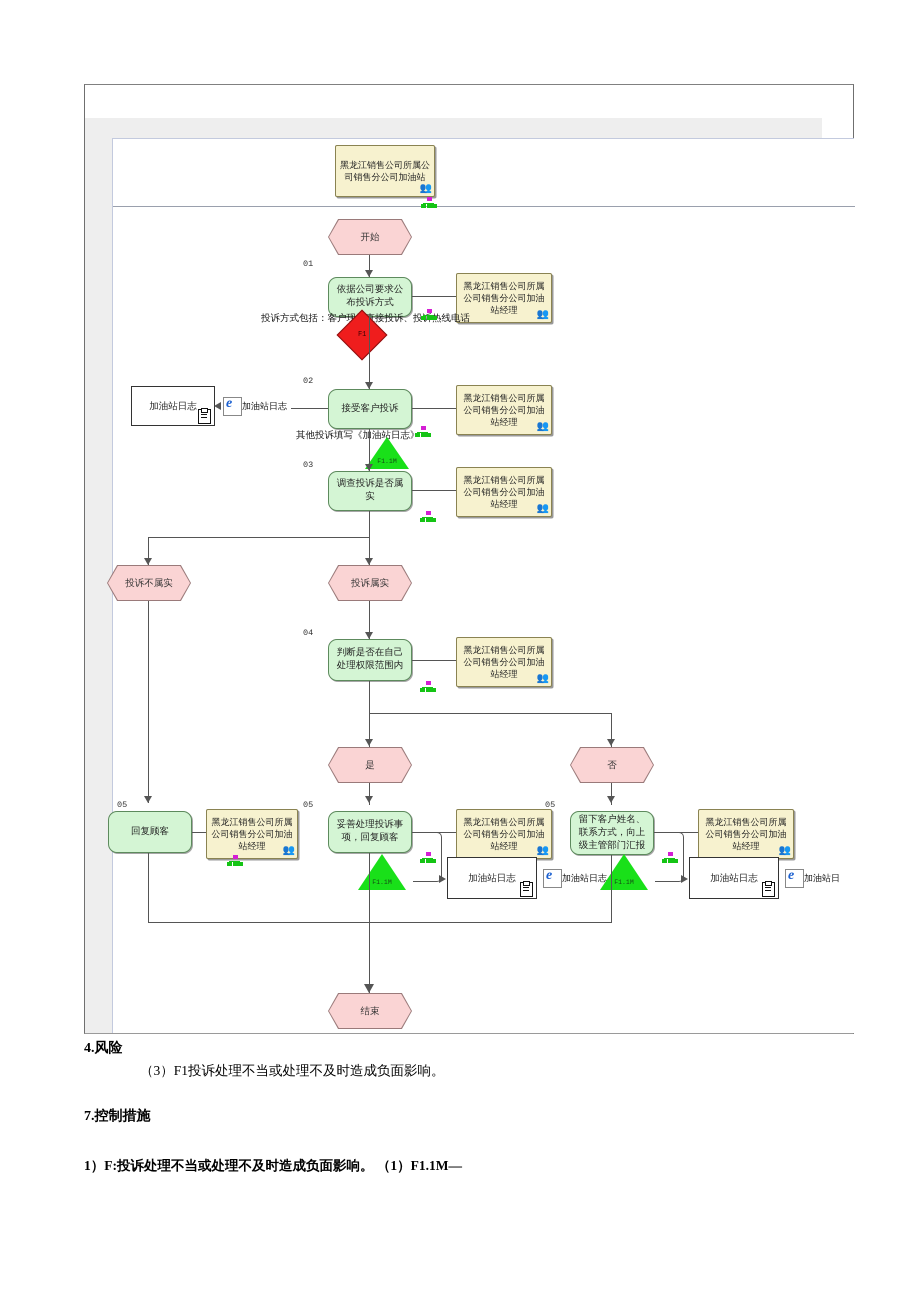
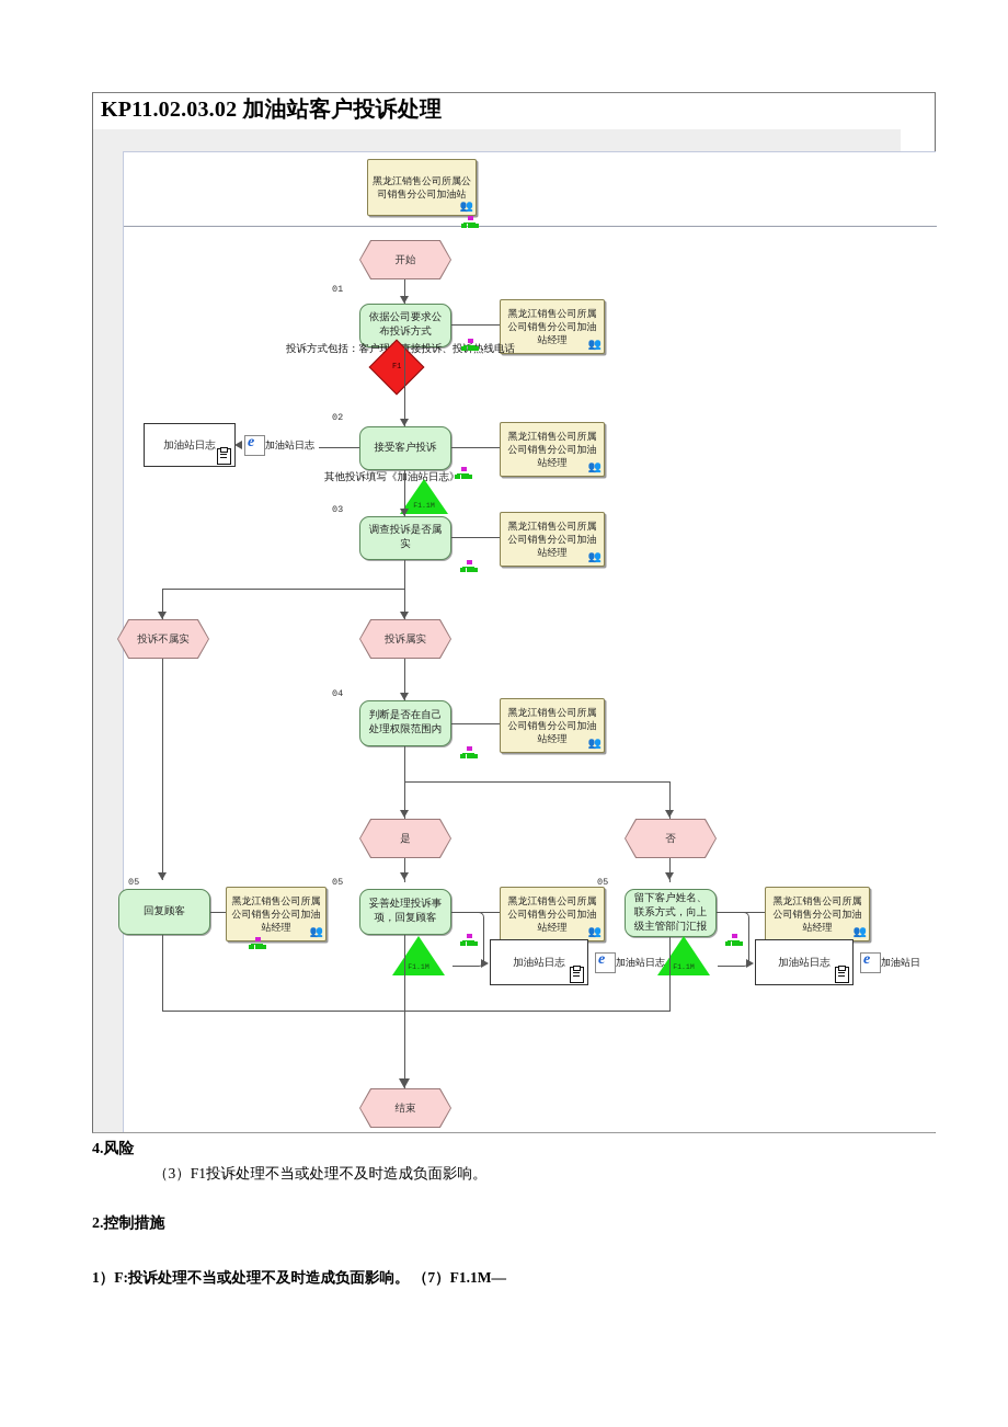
+ KP11.02.03.02 加油站客户投诉处理
  黑龙江销售公司所属公司销售分公司加油站
  👥
  开始
  01
  依据公司要求公布投诉方式
  黑龙江销售公司所属公司销售分公司加油站经理
  👥
  投诉方式包括：客户接投诉、投线电话
  02
  接受客户投诉
  黑龙江销售公司所属公司销售分公司加油站经理
  👥
  加油站日志
  加油站日志
  其他投诉填写《加油站日志
  03
  调查投诉是否属实
  黑龙江销售公司所属公司销售分公司加油站经理
  👥
  投诉不属实
  投诉属实
  04
  判断是否在自己处理权限范围内
  黑龙江销售公司所属公司销售分公司加油站经理
  👥
  是
  否
  05
  回复顾客
  黑龙江销售公司所属公司销售分公司加油站经理
  👥
  05
  妥善处理投诉事项，回复顾客
  黑龙江销售公司所属公司销售分公司加油站经理
  👥
  05
  留下客户姓名、联系方式，向上级主管部门汇报
  黑龙江销售公司所属公司销售分公司加油站经理
  👥
  加油站日志
  加油站日志
  加油站日志
  加油站日
  结束
  4.风险
  （3）F1投诉处理不当或处理不及时造成负面影响。
- 7.控制措施
+ 2.控制措施
- 1）F:投诉处理不当或处理不及时造成负面影响。 （1）F1.1M—
+ 1）F:投诉处理不当或处理不及时造成负面影响。 （7）F1.1M—
